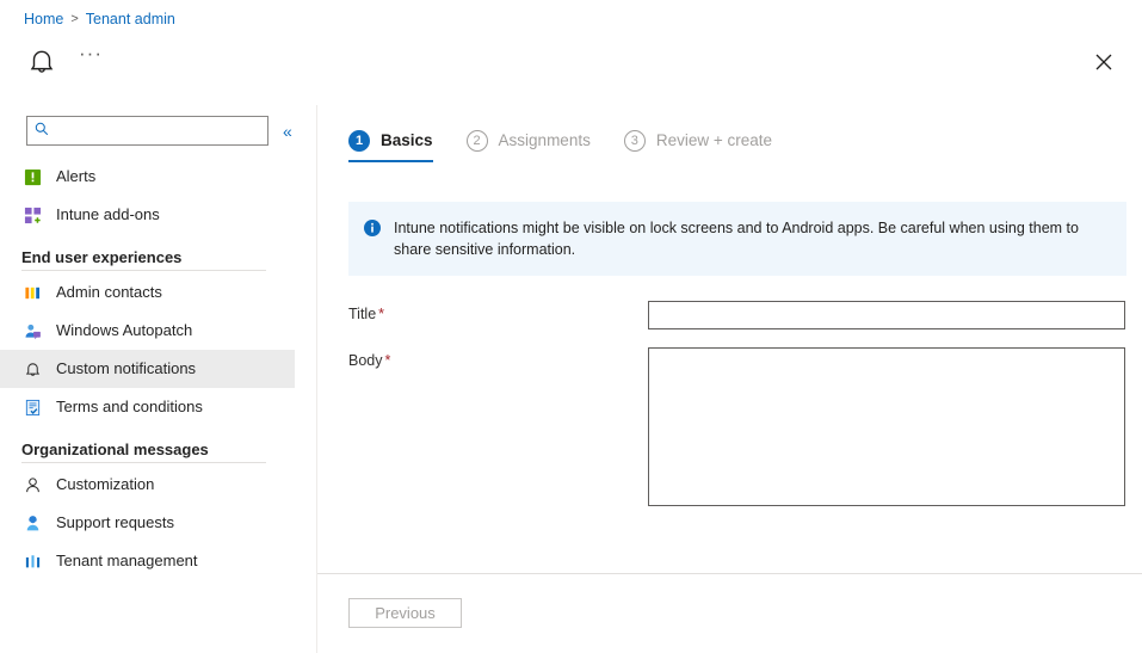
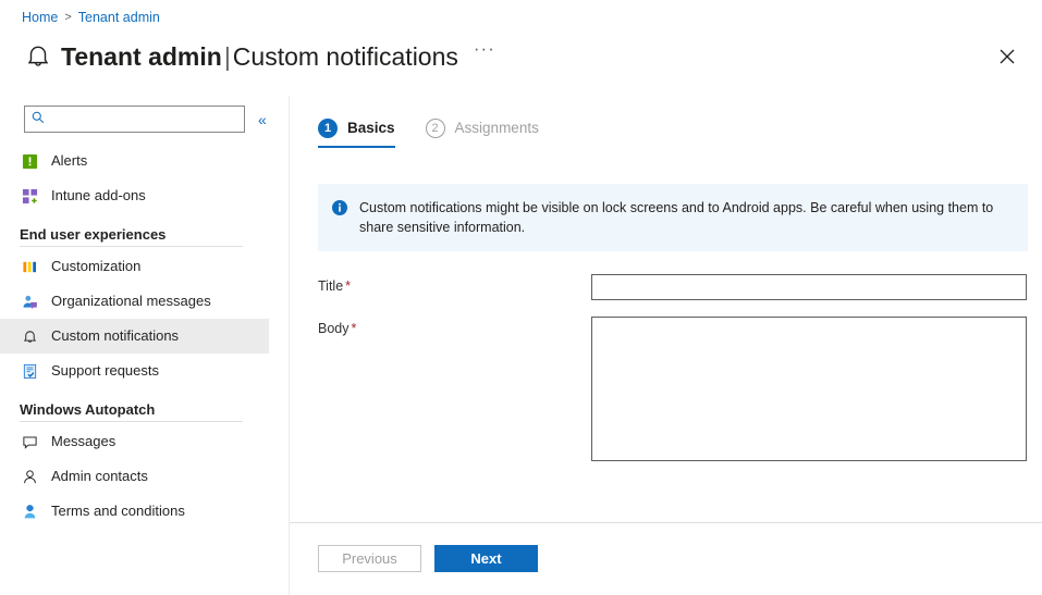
  Home
  >
  Tenant admin
+ Tenant admin|Custom notifications
  ···
  «
  Alerts
  Intune add-ons
  End user experiences
- Admin contacts
+ Customization
- Windows Autopatch
+ Organizational messages
  Custom notifications
- Terms and conditions
+ Support requests
- Organizational messages
+ Windows Autopatch
+ Messages
- Customization
+ Admin contacts
- Support requests
+ Terms and conditions
- Tenant management
  1
  Basics
  2
  Assignments
- 3
- Review + create
- Intune notifications might be visible on lock screens and to Android apps. Be careful when using them to share sensitive information.
+ Custom notifications might be visible on lock screens and to Android apps. Be careful when using them to share sensitive information.
  Title *
  Body *
  Previous
+ Next
